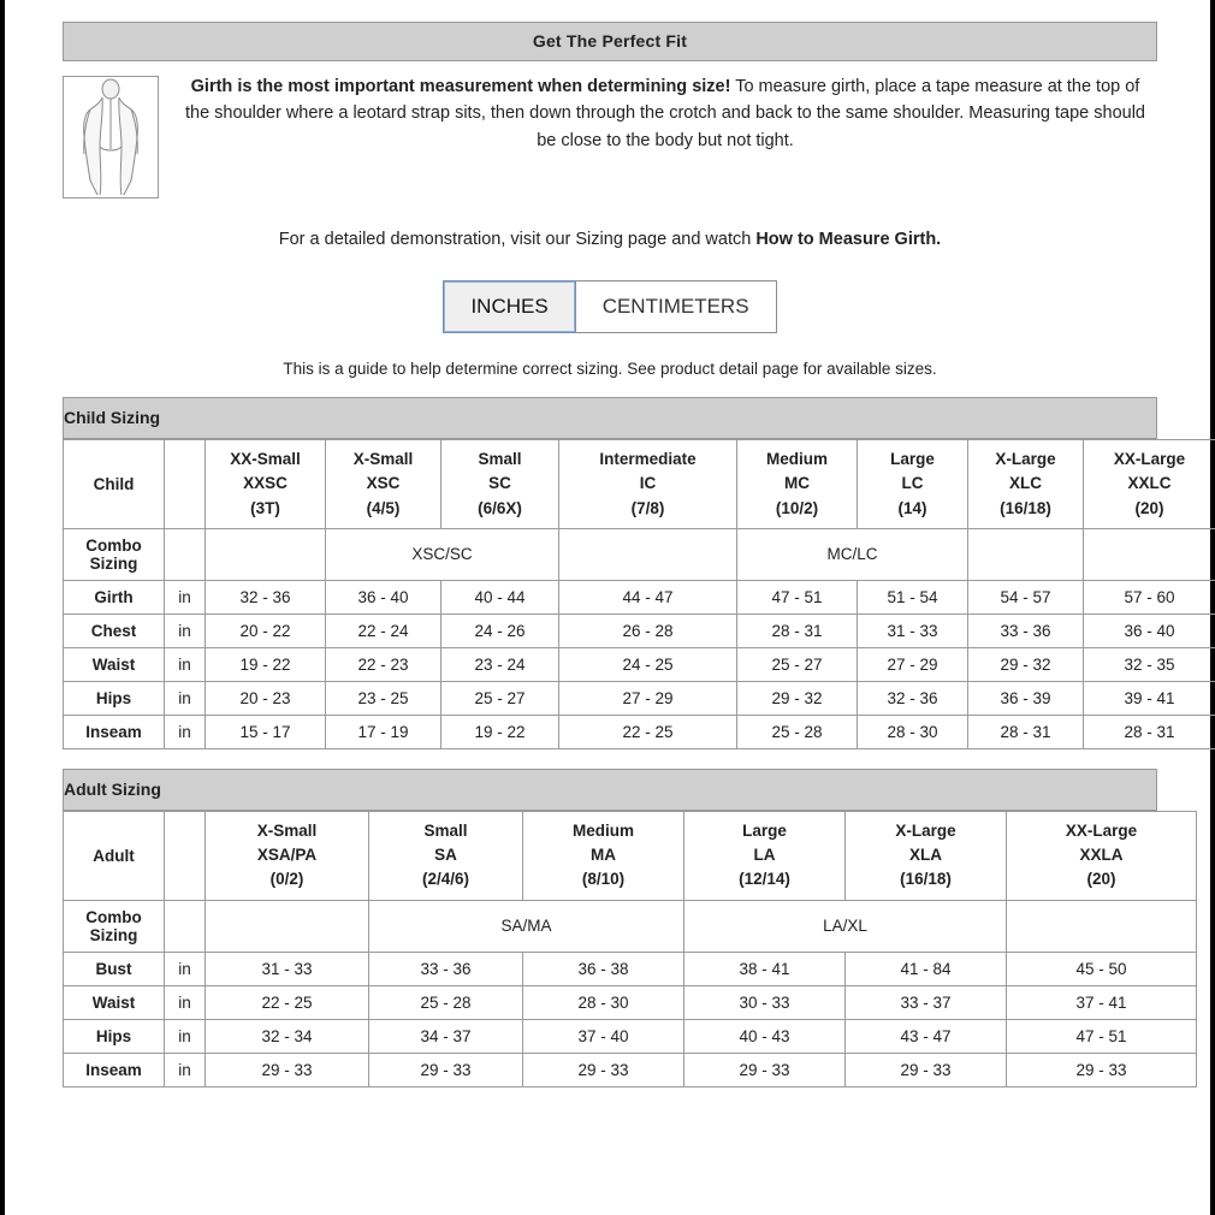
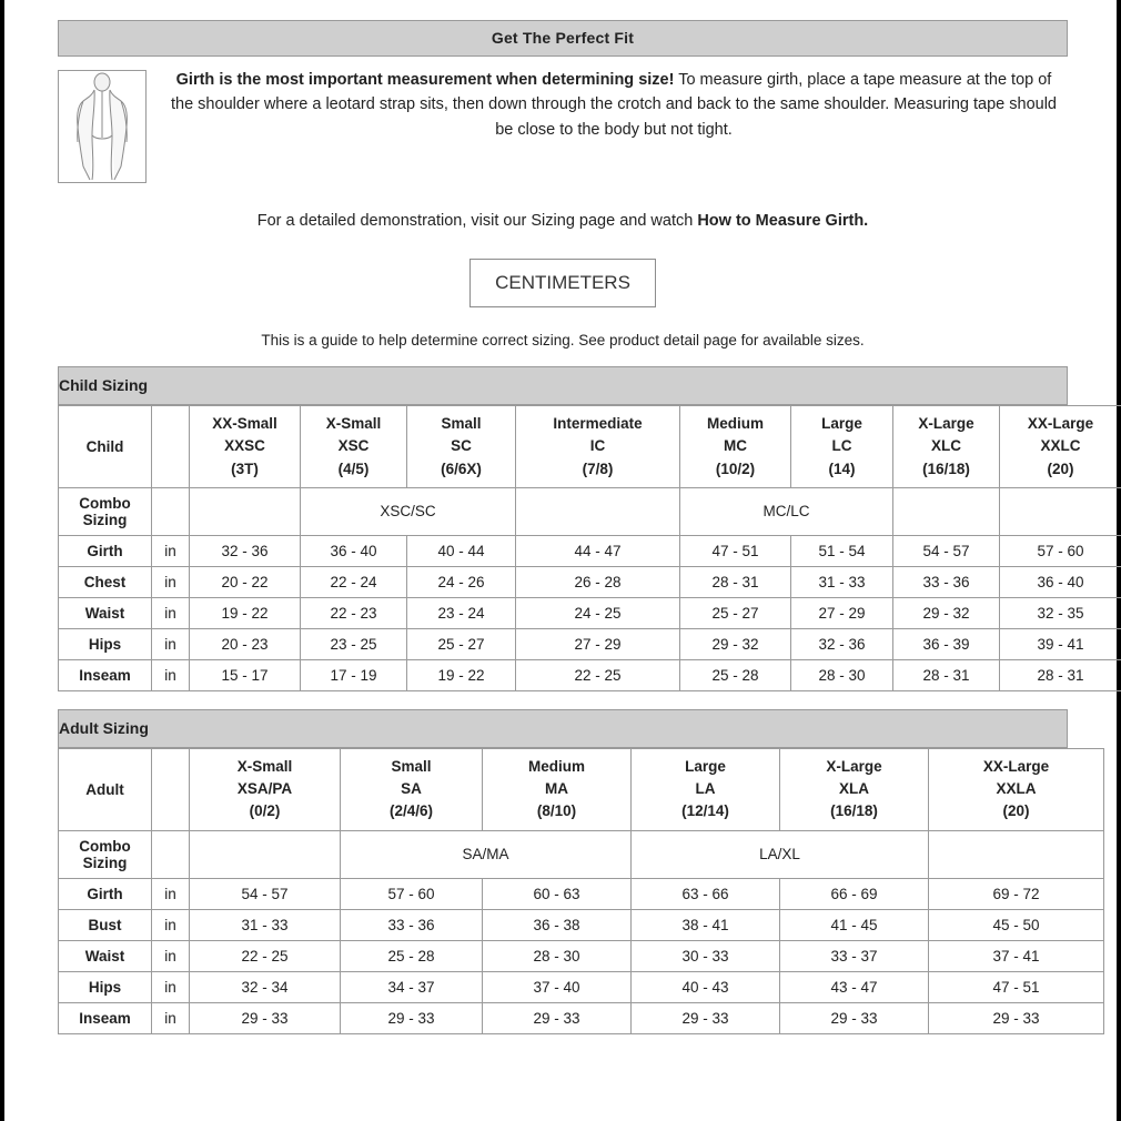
  Get The Perfect Fit
  Girth is the most important measurement when determining size! To measure girth, place a tape measure at the top of the shoulder where a leotard strap sits, then down through the crotch and back to the same shoulder. Measuring tape should be close to the body but not tight.
  For a detailed demonstration, visit our Sizing page and watch How to Measure Girth.
- INCHES
  CENTIMETERS
  This is a guide to help determine correct sizing. See product detail page for available sizes.
  Child Sizing
  Child		XX-Small XXSC (3T)	X-Small XSC (4/5)	Small SC (6/6X)	Intermediate IC (7/8)	Medium MC (10/2)	Large LC (14)	X-Large XLC (16/18)	XX-Large XXLC (20)
  Combo Sizing			XSC/SC		MC/LC
  Girth	in	32 - 36	36 - 40	40 - 44	44 - 47	47 - 51	51 - 54	54 - 57	57 - 60
  Chest	in	20 - 22	22 - 24	24 - 26	26 - 28	28 - 31	31 - 33	33 - 36	36 - 40
  Waist	in	19 - 22	22 - 23	23 - 24	24 - 25	25 - 27	27 - 29	29 - 32	32 - 35
  Hips	in	20 - 23	23 - 25	25 - 27	27 - 29	29 - 32	32 - 36	36 - 39	39 - 41
  Inseam	in	15 - 17	17 - 19	19 - 22	22 - 25	25 - 28	28 - 30	28 - 31	28 - 31
  Adult Sizing
  Adult		X-Small XSA/PA (0/2)	Small SA (2/4/6)	Medium MA (8/10)	Large LA (12/14)	X-Large XLA (16/18)	XX-Large XXLA (20)
  Combo Sizing			SA/MA	LA/XL
+ Girth	in	54 - 57	57 - 60	60 - 63	63 - 66	66 - 69	69 - 72
- Bust	in	31 - 33	33 - 36	36 - 38	38 - 41	41 - 84	45 - 50
+ Bust	in	31 - 33	33 - 36	36 - 38	38 - 41	41 - 45	45 - 50
  Waist	in	22 - 25	25 - 28	28 - 30	30 - 33	33 - 37	37 - 41
  Hips	in	32 - 34	34 - 37	37 - 40	40 - 43	43 - 47	47 - 51
  Inseam	in	29 - 33	29 - 33	29 - 33	29 - 33	29 - 33	29 - 33
